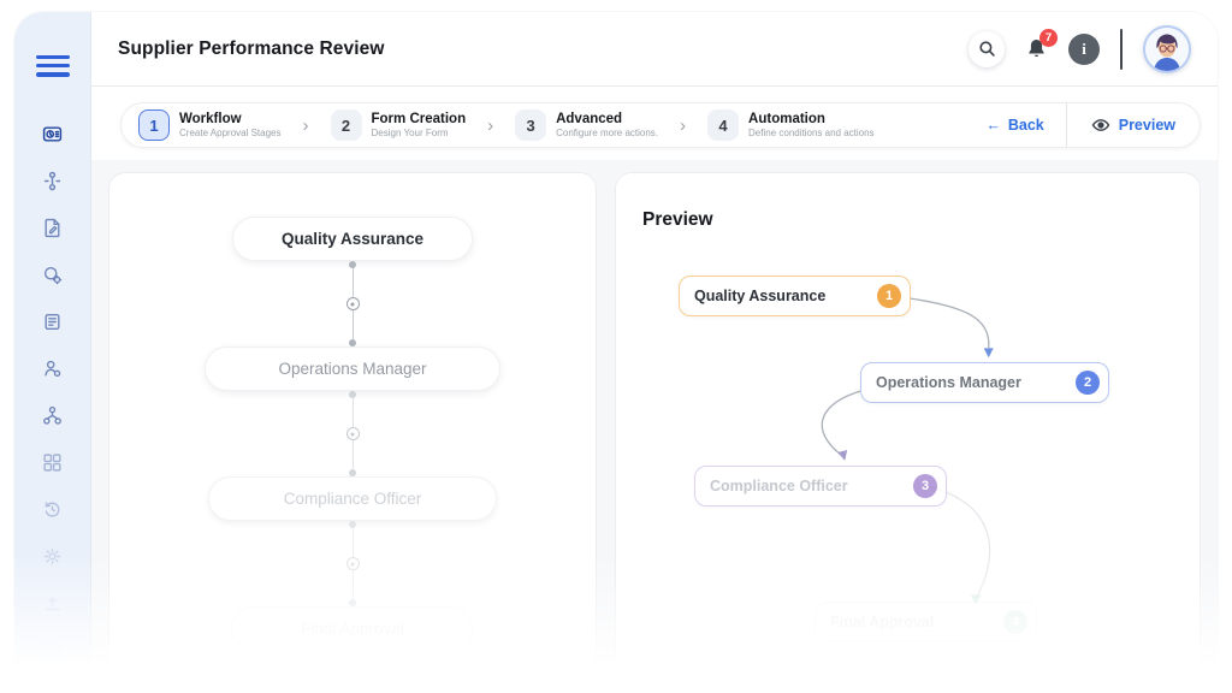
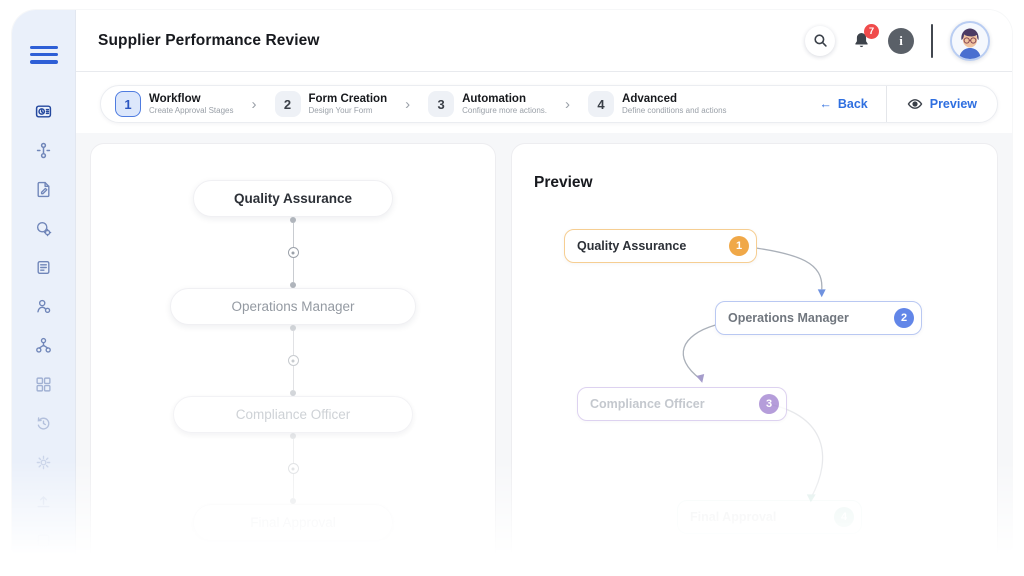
  Supplier Performance Review
  7
  i
  1
  Workflow
  Create Approval Stages
  ›
  2
  Form Creation
  Design Your Form
  ›
  3
- Advanced
+ Automation
  Configure more actions.
  ›
  4
- Automation
+ Advanced
  Define conditions and actions
  ←
  Back
  Preview
  Quality Assurance
  Operations Manager
  Compliance Officer
  Preview
  Quality Assurance
  1
  Operations Manager
  2
  Compliance Officer
  3
